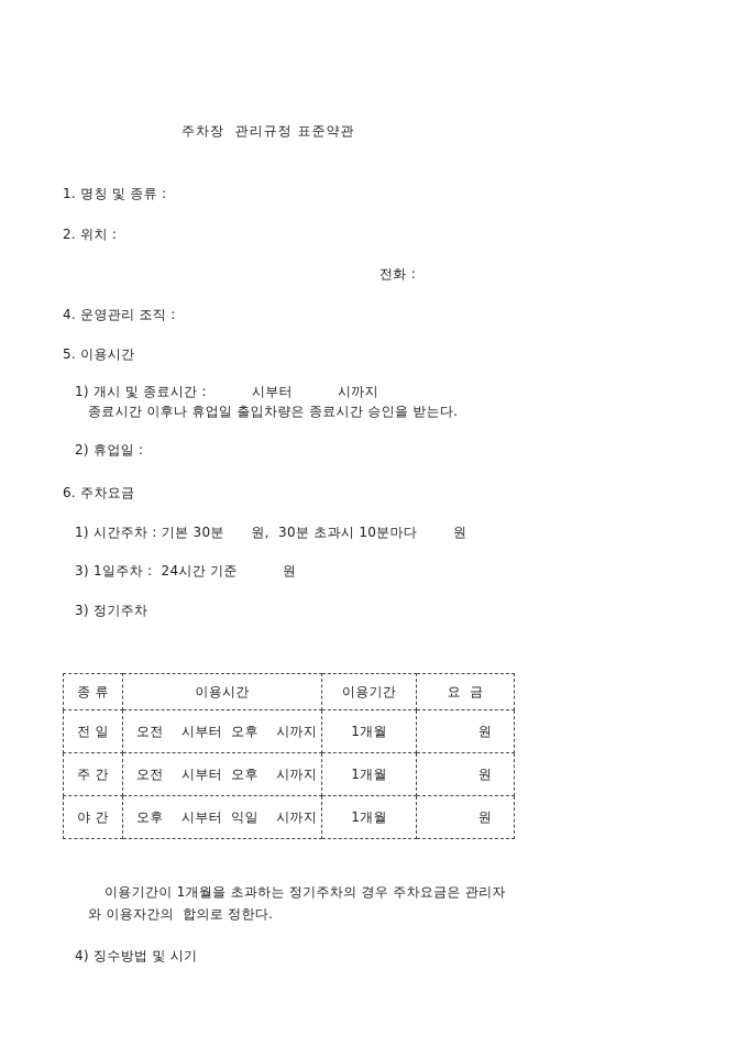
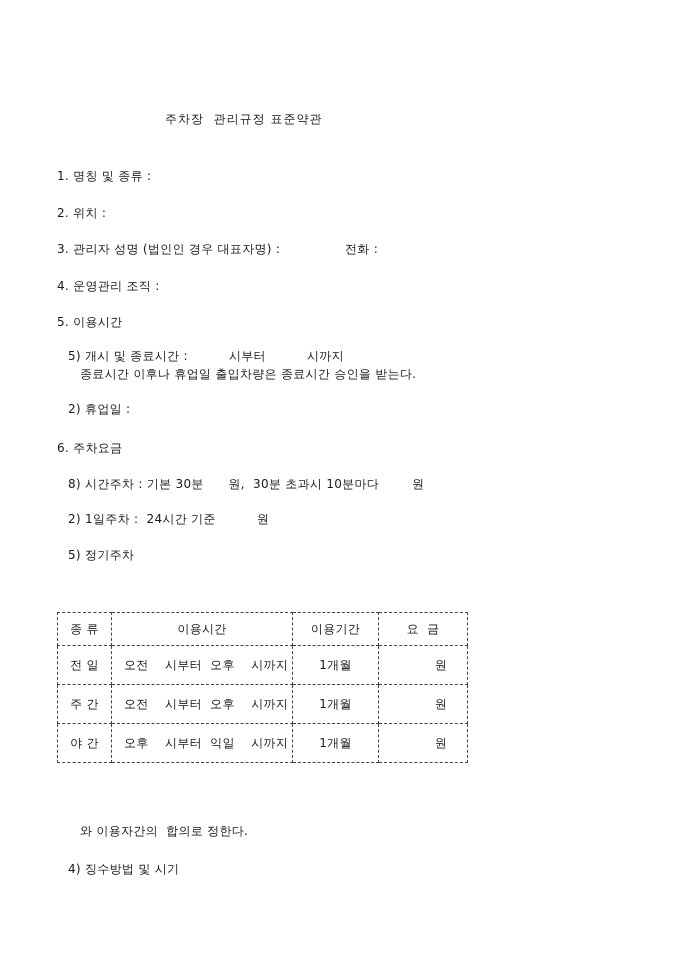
  주차장 관리규정 표준약관
  1. 명칭 및 종류 :
  2. 위치 :
+ 3. 관리자 성명 (법인인 경우 대표자명) :
  전화 :
  4. 운영관리 조직 :
  5. 이용시간
- 1) 개시 및 종료시간 : 시부터 시까지
+ 5) 개시 및 종료시간 : 시부터 시까지
  종료시간 이후나 휴업일 출입차량은 종료시간 승인을 받는다.
  2) 휴업일 :
  6. 주차요금
- 1) 시간주차 : 기본 30분 원, 30분 초과시 10분마다 원
+ 8) 시간주차 : 기본 30분 원, 30분 초과시 10분마다 원
- 3) 1일주차 : 24시간 기준 원
+ 2) 1일주차 : 24시간 기준 원
- 3) 정기주차
+ 5) 정기주차
  종 류	이용시간	이용기간	요 금
  전 일	오전 시부터 오후 시까지	1개월	원
  주 간	오전 시부터 오후 시까지	1개월	원
  야 간	오후 시부터 익일 시까지	1개월	원
- 이용기간이 1개월을 초과하는 정기주차의 경우 주차요금은 관리자
  와 이용자간의 합의로 정한다.
  4) 징수방법 및 시기
